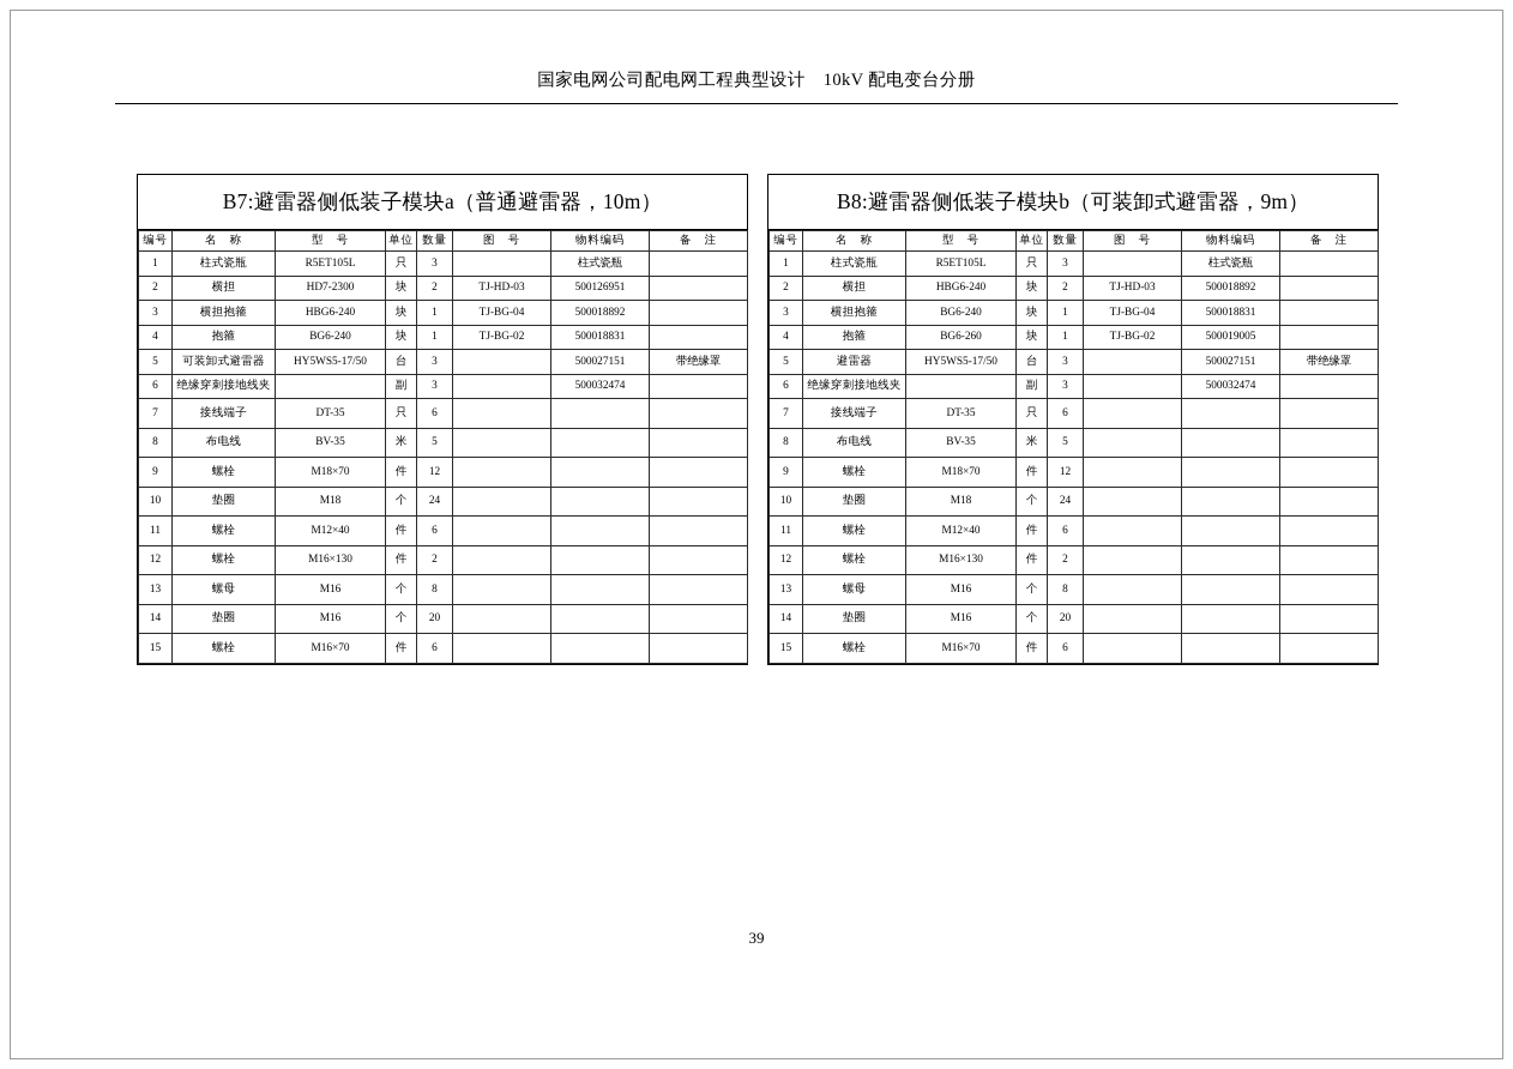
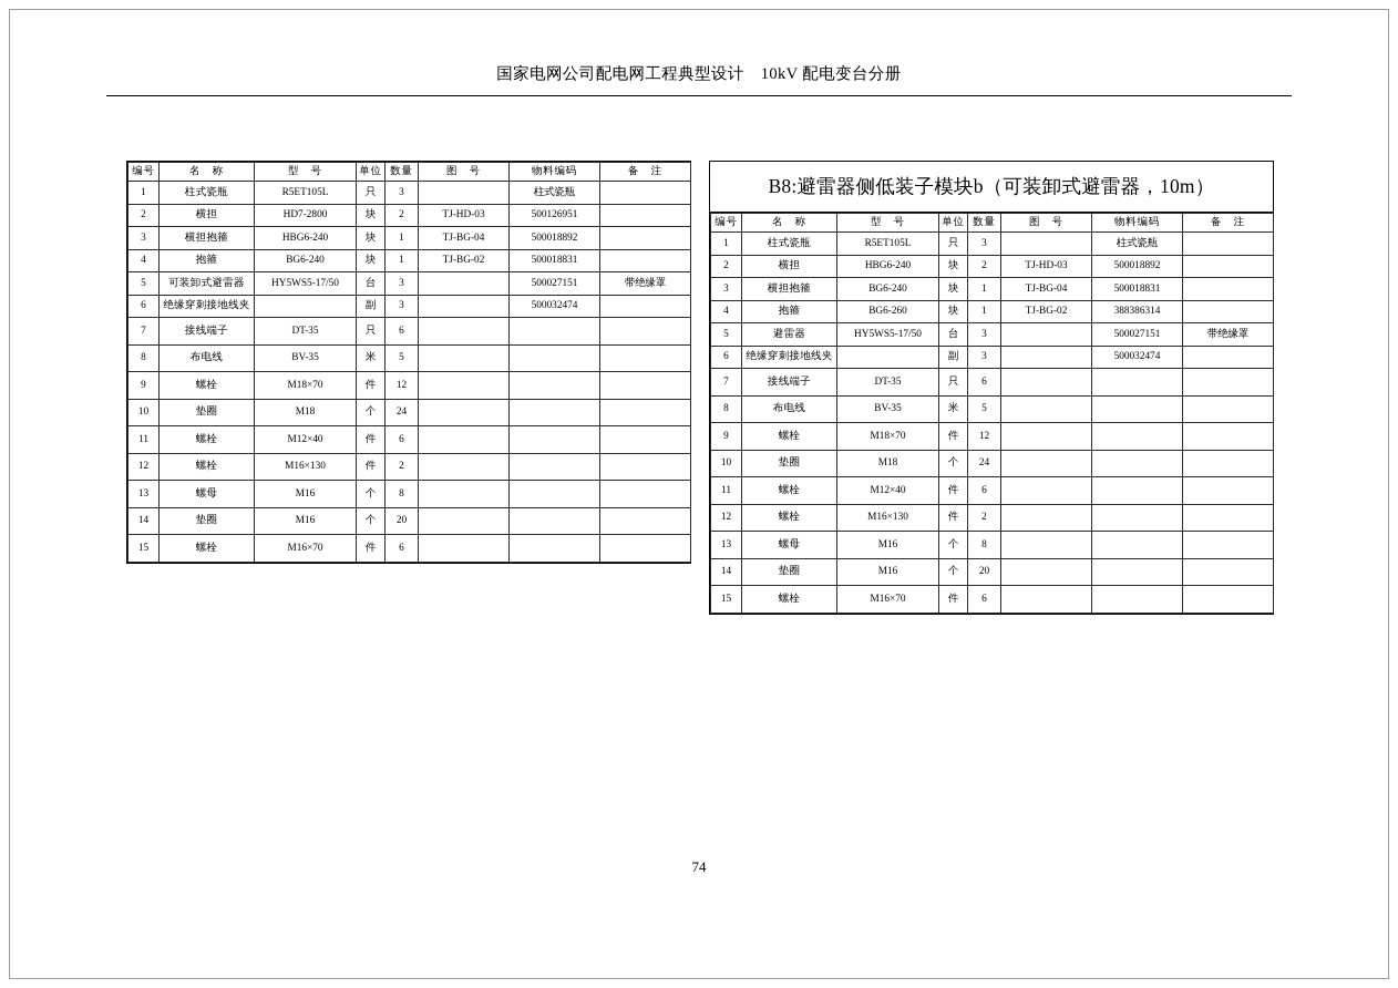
  国家电网公司配电网工程典型设计 10kV 配电变台分册
- B7:避雷器侧低装子模块a（普通避雷器，10m）
  编号	名 称	型 号	单位	数量	图 号	物料编码	备 注
  1	柱式瓷瓶	R5ET105L	只	3		柱式瓷瓶
- 2	横担	HD7-2300	块	2	TJ-HD-03	500126951
+ 2	横担	HD7-2800	块	2	TJ-HD-03	500126951
  3	横担抱箍	HBG6-240	块	1	TJ-BG-04	500018892
  4	抱箍	BG6-240	块	1	TJ-BG-02	500018831
  5	可装卸式避雷器	HY5WS5-17/50	台	3		500027151	带绝缘罩
  6	绝缘穿刺接地线夹		副	3		500032474
  7	接线端子	DT-35	只	6
  8	布电线	BV-35	米	5
  9	螺栓	M18×70	件	12
  10	垫圈	M18	个	24
  11	螺栓	M12×40	件	6
  12	螺栓	M16×130	件	2
  13	螺母	M16	个	8
  14	垫圈	M16	个	20
  15	螺栓	M16×70	件	6
- B8:避雷器侧低装子模块b（可装卸式避雷器，9m）
+ B8:避雷器侧低装子模块b（可装卸式避雷器，10m）
  编号	名 称	型 号	单位	数量	图 号	物料编码	备 注
  1	柱式瓷瓶	R5ET105L	只	3		柱式瓷瓶
  2	横担	HBG6-240	块	2	TJ-HD-03	500018892
  3	横担抱箍	BG6-240	块	1	TJ-BG-04	500018831
- 4	抱箍	BG6-260	块	1	TJ-BG-02	500019005
+ 4	抱箍	BG6-260	块	1	TJ-BG-02	388386314
  5	避雷器	HY5WS5-17/50	台	3		500027151	带绝缘罩
  6	绝缘穿刺接地线夹		副	3		500032474
  7	接线端子	DT-35	只	6
  8	布电线	BV-35	米	5
  9	螺栓	M18×70	件	12
  10	垫圈	M18	个	24
  11	螺栓	M12×40	件	6
  12	螺栓	M16×130	件	2
  13	螺母	M16	个	8
  14	垫圈	M16	个	20
  15	螺栓	M16×70	件	6
- 39
+ 74
